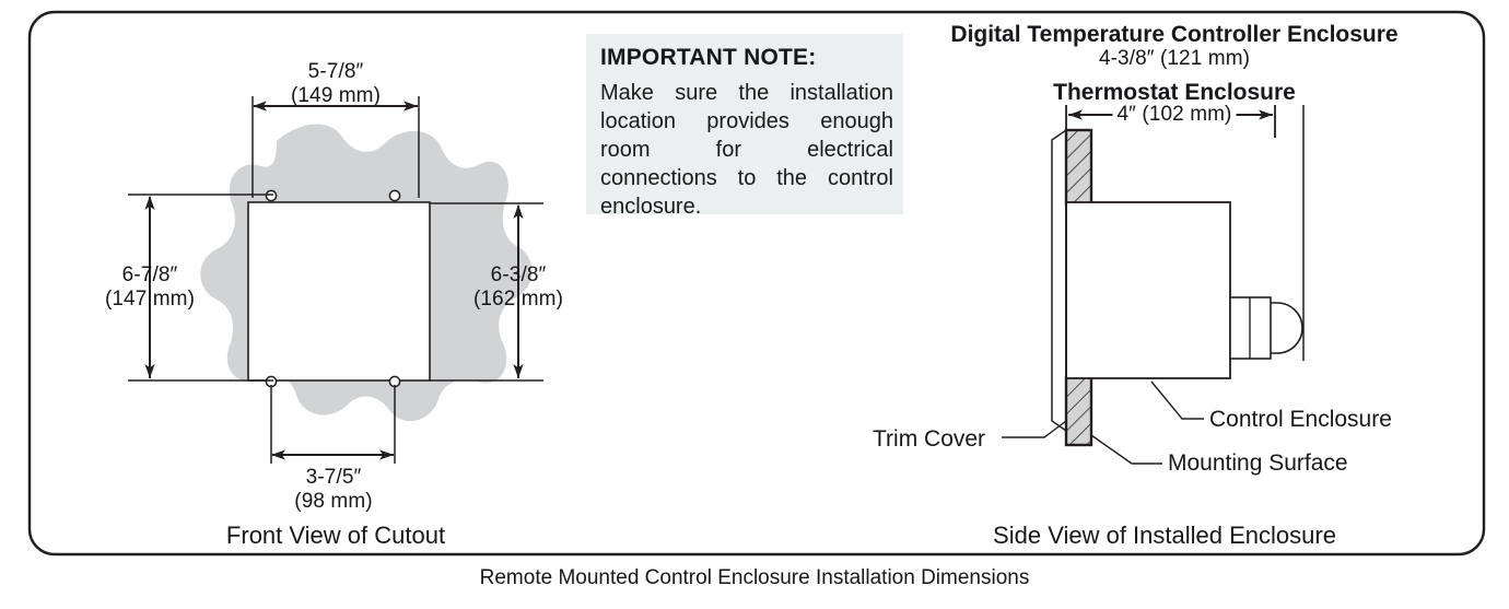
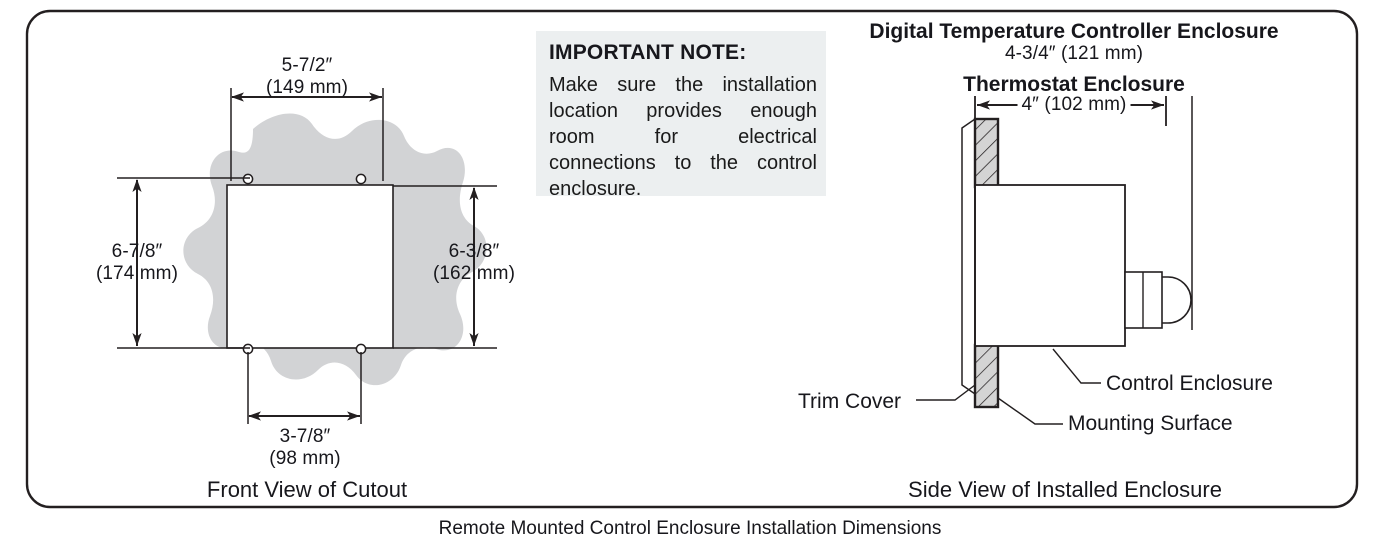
- 5-7/8″
+ 5-7/2″
  (149 mm)
  6-7/8″
- (147 mm)
+ (174 mm)
  6-3/8″
  (162 mm)
- 3-7/5″
+ 3-7/8″
  (98 mm)
  Front View of Cutout
  IMPORTANT NOTE:
  Make sure the installation location provides enough room for electrical connections to the control enclosure.
  Digital Temperature Controller Enclosure
- 4-3/8″ (121 mm)
+ 4-3/4″ (121 mm)
  Thermostat Enclosure
  4″ (102 mm)
  Trim Cover
  Control Enclosure
  Mounting Surface
  Side View of Installed Enclosure
  Remote Mounted Control Enclosure Installation Dimensions
